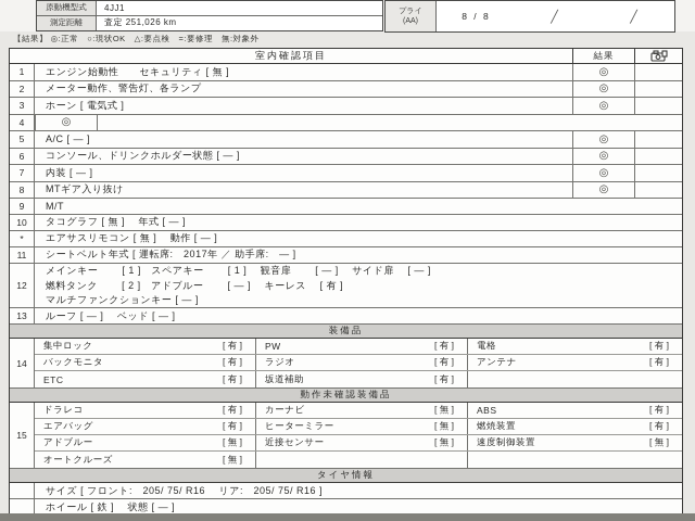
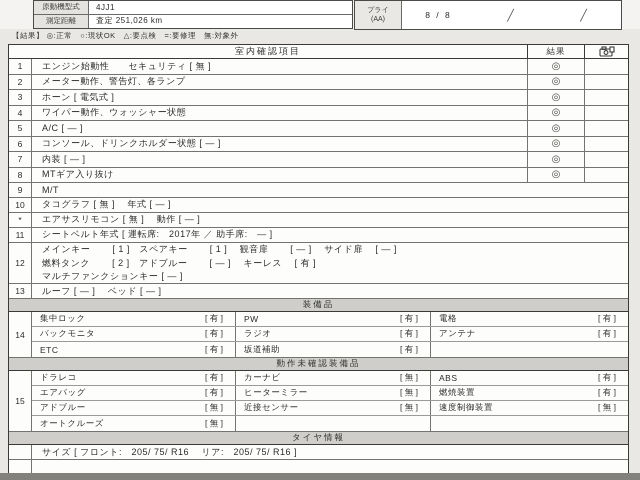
  原動機型式
  4JJ1
  測定距離
  査定 251,026 km
  8 / 8
  ╱
  ╱
  【結果】 ◎:正常 ○:現状OK △:要点検 =:要修理 無:対象外
  室内確認項目
  結果
  1
  エンジン始動性 セキュリティ [ 無 ]
  ◎
  2
  メーター動作、警告灯、各ランプ
  ◎
  3
  ホーン [ 電気式 ]
  ◎
  4
+ ワイパー動作、ウォッシャー状態
  ◎
  5
  A/C [ ― ]
  ◎
  6
  コンソール、ドリンクホルダー状態 [ ― ]
  ◎
  7
  内装 [ ― ]
  ◎
  8
  MTギア入り抜け
  ◎
  9
  M/T
  10
  タコグラフ [ 無 ] 年式 [ ― ]
  *
  エアサスリモコン [ 無 ] 動作 [ ― ]
  11
  シートベルト年式 [ 運転席: 2017年 ／ 助手席: ― ]
  12
  メインキー [ 1 ] スペアキー [ 1 ] 観音扉 [ ― ] サイド扉 [ ― ]
  燃料タンク [ 2 ] アドブルー [ ― ] キーレス [ 有 ]
  マルチファンクションキー [ ― ]
  13
  ルーフ [ ― ] ベッド [ ― ]
  装備品
  14
  集中ロック
  [ 有 ]
  PW
  [ 有 ]
  電格
  [ 有 ]
  バックモニタ
  [ 有 ]
  ラジオ
  [ 有 ]
  アンテナ
  [ 有 ]
  ETC
  [ 有 ]
  坂道補助
  [ 有 ]
  動作未確認装備品
  15
  ドラレコ
  [ 有 ]
  カーナビ
  [ 無 ]
  ABS
  [ 有 ]
  エアバッグ
  [ 有 ]
  ヒーターミラー
  [ 無 ]
  燃焼装置
  [ 有 ]
  アドブルー
  [ 無 ]
  近接センサー
  [ 無 ]
  速度制御装置
  [ 無 ]
  オートクルーズ
  [ 無 ]
  タイヤ情報
  サイズ [ フロント: 205/ 75/ R16 リア: 205/ 75/ R16 ]
- ホイール [ 鉄 ] 状態 [ ― ]
